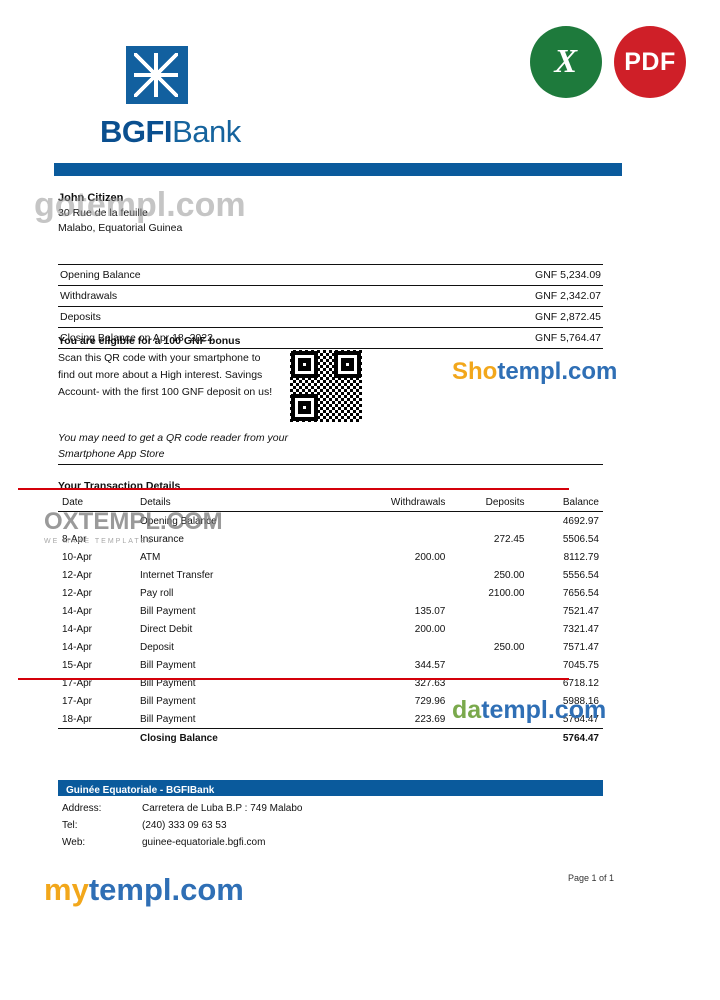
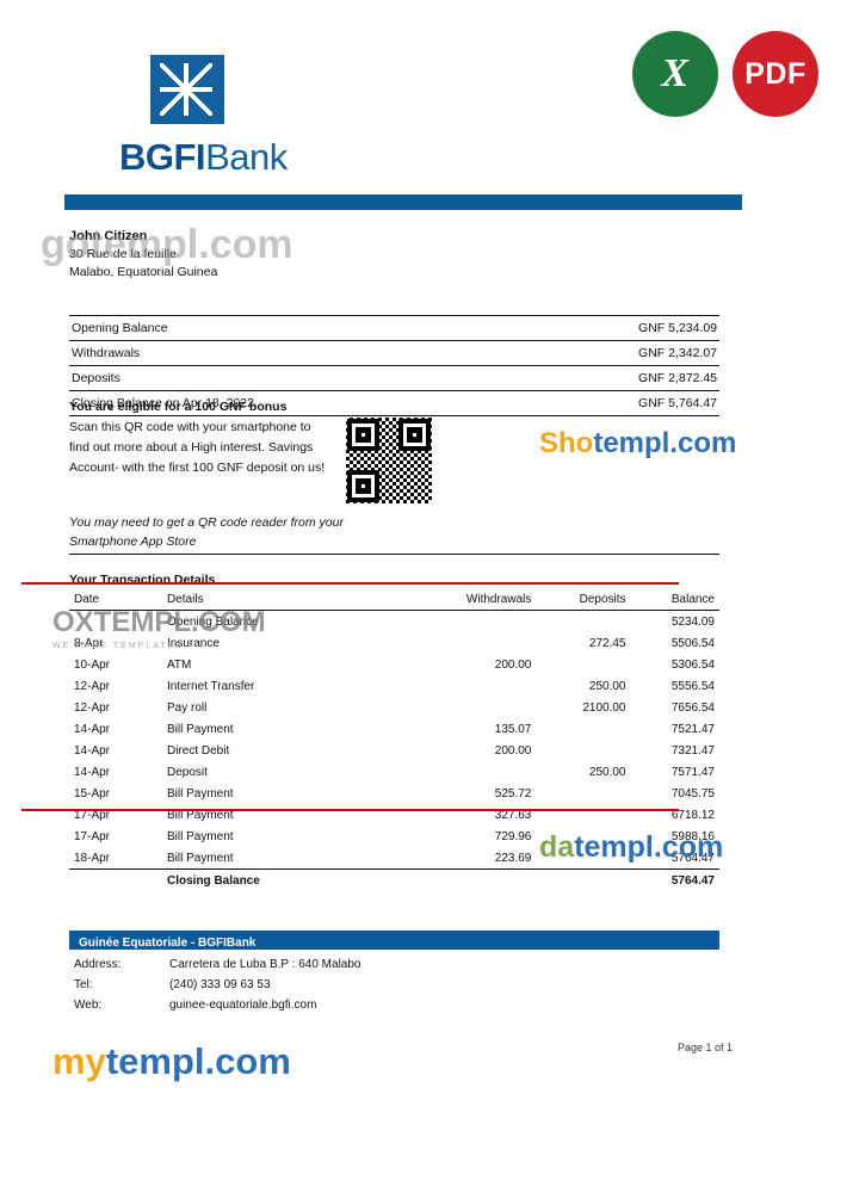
  X
  PDF
  BGFIBank
  John Citizen
  30 Rue de la feuille
  Malabo, Equatorial Guinea
  Opening Balance	GNF 5,234.09
  Withdrawals	GNF 2,342.07
  Deposits	GNF 2,872.45
  Closing Balance on Apr 18, 2022	GNF 5,764.47
  You are eligible for a 100 GNF bonus
  Scan this QR code with your smartphone to find out more about a High interest. Savings Account- with the first 100 GNF deposit on us!
  You may need to get a QR code reader from your Smartphone App Store
  Your Transaction Details
  Date	Details	Withdrawals	Deposits	Balance
- 	Opening Balance			4692.97
+ 	Opening Balance			5234.09
  8-Apr	Insurance		272.45	5506.54
- 10-Apr	ATM	200.00		8112.79
+ 10-Apr	ATM	200.00		5306.54
  12-Apr	Internet Transfer		250.00	5556.54
  12-Apr	Pay roll		2100.00	7656.54
  14-Apr	Bill Payment	135.07		7521.47
  14-Apr	Direct Debit	200.00		7321.47
  14-Apr	Deposit		250.00	7571.47
- 15-Apr	Bill Payment	344.57		7045.75
+ 15-Apr	Bill Payment	525.72		7045.75
  17-Apr	Bill Payment	327.63		6718.12
  17-Apr	Bill Payment	729.96		5988.16
  18-Apr	Bill Payment	223.69		5764.47
  	Closing Balance			5764.47
  Guinée Equatoriale - BGFIBank
- Address:	Carretera de Luba B.P : 749 Malabo
+ Address:	Carretera de Luba B.P : 640 Malabo
  Tel:	(240) 333 09 63 53
  Web:	guinee-equatoriale.bgfi.com
  Page 1 of 1
  gotempl.com
  Shotempl.com
  OXTEMPL.COM
  datempl.com
  mytempl.com
